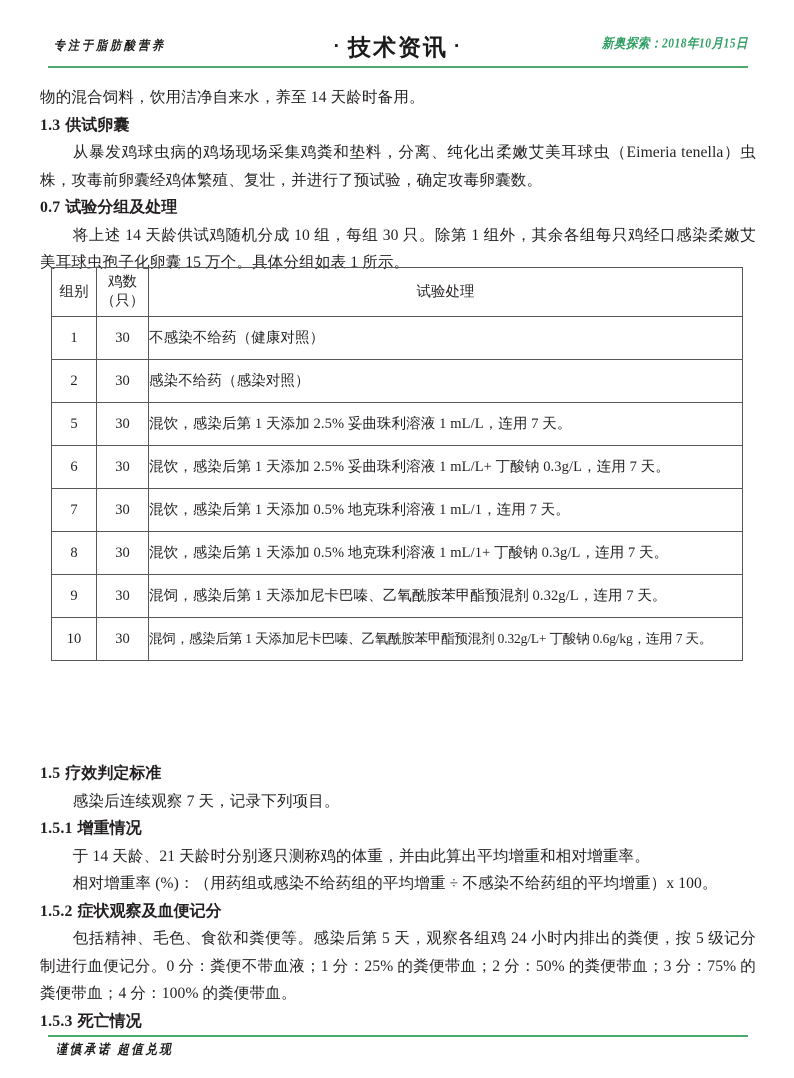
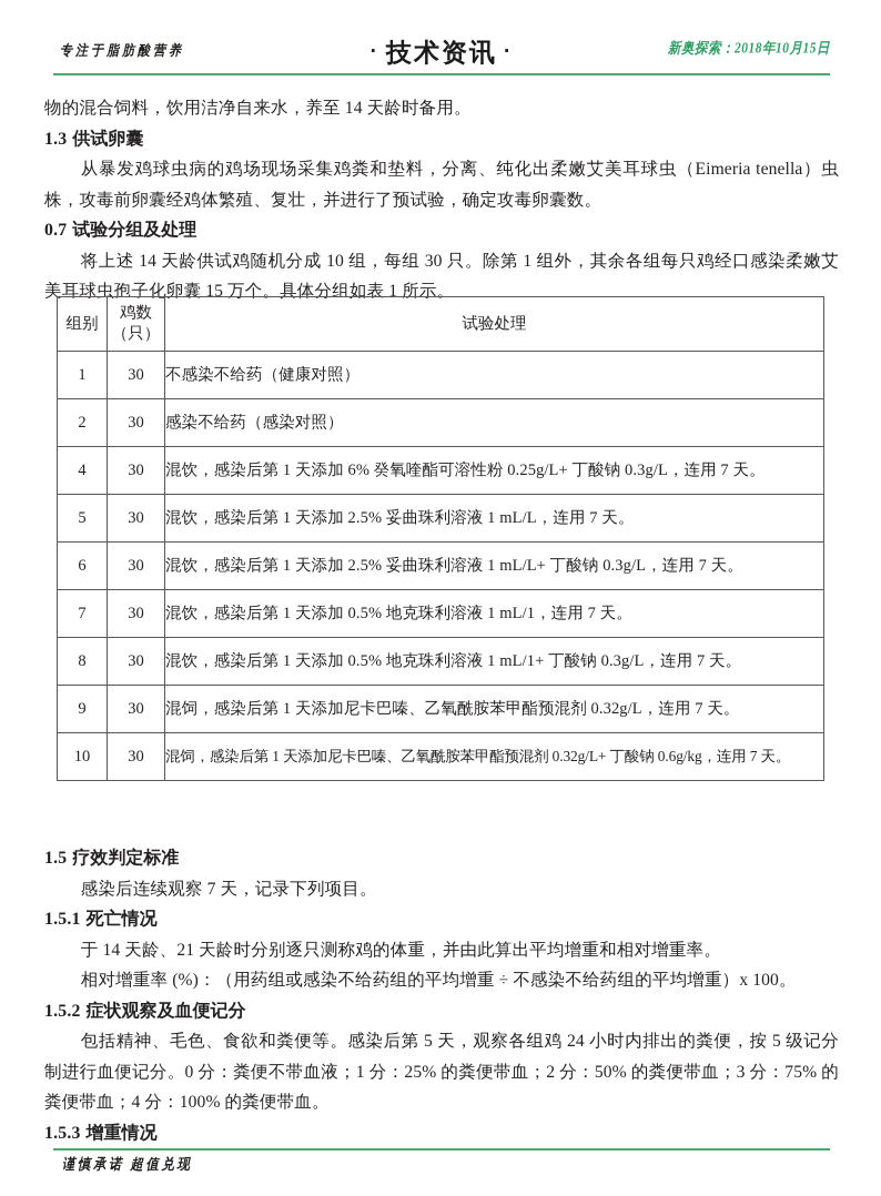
  专注于脂肪酸营养
  · 技术资讯 ·
  新奥探索：2018年10月15日
  物的混合饲料，饮用洁净自来水，养至 14 天龄时备用。
  1.3 供试卵囊
  从暴发鸡球虫病的鸡场现场采集鸡粪和垫料，分离、纯化出柔嫩艾美耳球虫（Eimeria tenella）虫株，攻毒前卵囊经鸡体繁殖、复壮，并进行了预试验，确定攻毒卵囊数。
  0.7 试验分组及处理
  将上述 14 天龄供试鸡随机分成 10 组，每组 30 只。除第 1 组外，其余各组每只鸡经口感染柔嫩艾美耳球虫孢子化卵囊 15 万个。具体分组如表 1 所示。
  组别	鸡数 （只）	试验处理
  1	30	不感染不给药（健康对照）
  2	30	感染不给药（感染对照）
+ 4	30	混饮，感染后第 1 天添加 6% 癸氧喹酯可溶性粉 0.25g/L+ 丁酸钠 0.3g/L，连用 7 天。
  5	30	混饮，感染后第 1 天添加 2.5% 妥曲珠利溶液 1 mL/L，连用 7 天。
  6	30	混饮，感染后第 1 天添加 2.5% 妥曲珠利溶液 1 mL/L+ 丁酸钠 0.3g/L，连用 7 天。
  7	30	混饮，感染后第 1 天添加 0.5% 地克珠利溶液 1 mL/1，连用 7 天。
  8	30	混饮，感染后第 1 天添加 0.5% 地克珠利溶液 1 mL/1+ 丁酸钠 0.3g/L，连用 7 天。
  9	30	混饲，感染后第 1 天添加尼卡巴嗪、乙氧酰胺苯甲酯预混剂 0.32g/L，连用 7 天。
  10	30	混饲，感染后第 1 天添加尼卡巴嗪、乙氧酰胺苯甲酯预混剂 0.32g/L+ 丁酸钠 0.6g/kg，连用 7 天。
  1.5 疗效判定标准
  感染后连续观察 7 天，记录下列项目。
- 1.5.1 增重情况
+ 1.5.1 死亡情况
  于 14 天龄、21 天龄时分别逐只测称鸡的体重，并由此算出平均增重和相对增重率。
  相对增重率 (%)：（用药组或感染不给药组的平均增重 ÷ 不感染不给药组的平均增重）x 100。
  1.5.2 症状观察及血便记分
  包括精神、毛色、食欲和粪便等。感染后第 5 天，观察各组鸡 24 小时内排出的粪便，按 5 级记分制进行血便记分。0 分：粪便不带血液；1 分：25% 的粪便带血；2 分：50% 的粪便带血；3 分：75% 的粪便带血；4 分：100% 的粪便带血。
- 1.5.3 死亡情况
+ 1.5.3 增重情况
  谨慎承诺 超值兑现
